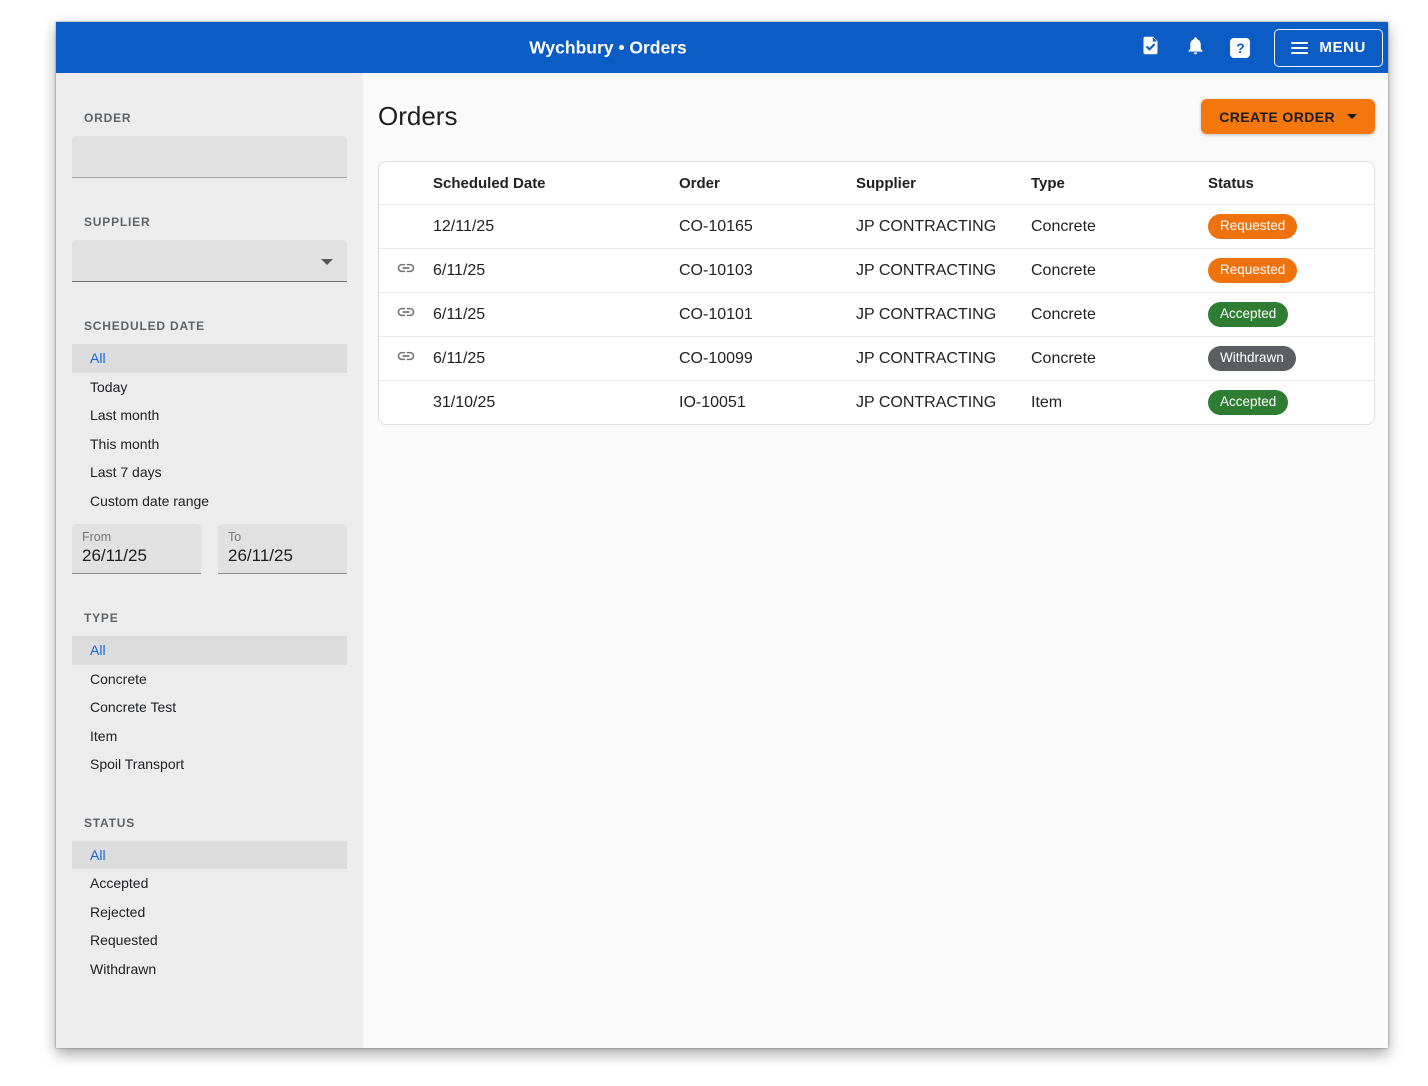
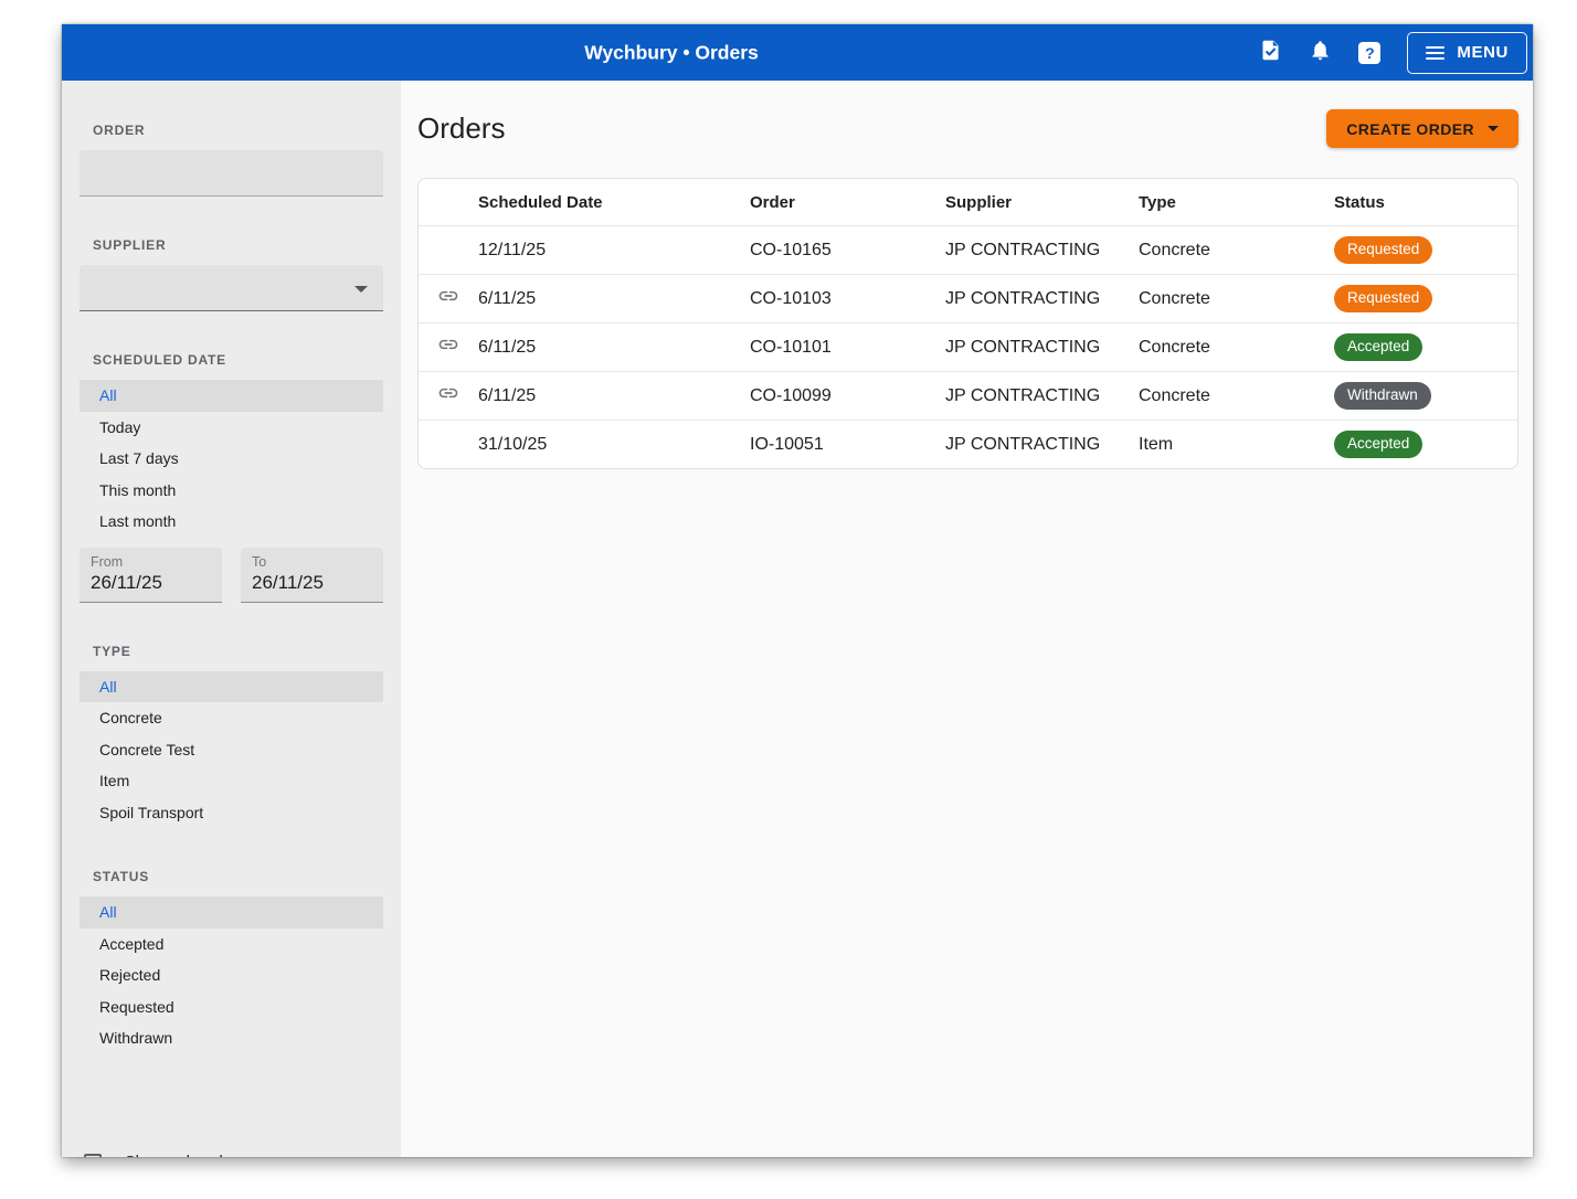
  Wychbury • Orders
  ?
  MENU
  ORDER
  SUPPLIER
  SCHEDULED DATE
  All
  Today
- Last month
+ Last 7 days
  This month
- Last 7 days
+ Last month
- Custom date range
  From
  26/11/25
  To
  26/11/25
  TYPE
  All
  Concrete
  Concrete Test
  Item
  Spoil Transport
  STATUS
  All
  Accepted
  Rejected
  Requested
  Withdrawn
  Orders
  CREATE ORDER
  Scheduled Date
  Order
  Supplier
  Type
  Status
  12/11/25
  CO-10165
  JP CONTRACTING
  Concrete
  Requested
  6/11/25
  CO-10103
  JP CONTRACTING
  Concrete
  Requested
  6/11/25
  CO-10101
  JP CONTRACTING
  Concrete
  Accepted
  6/11/25
  CO-10099
  JP CONTRACTING
  Concrete
  Withdrawn
  31/10/25
  IO-10051
  JP CONTRACTING
  Item
  Accepted
